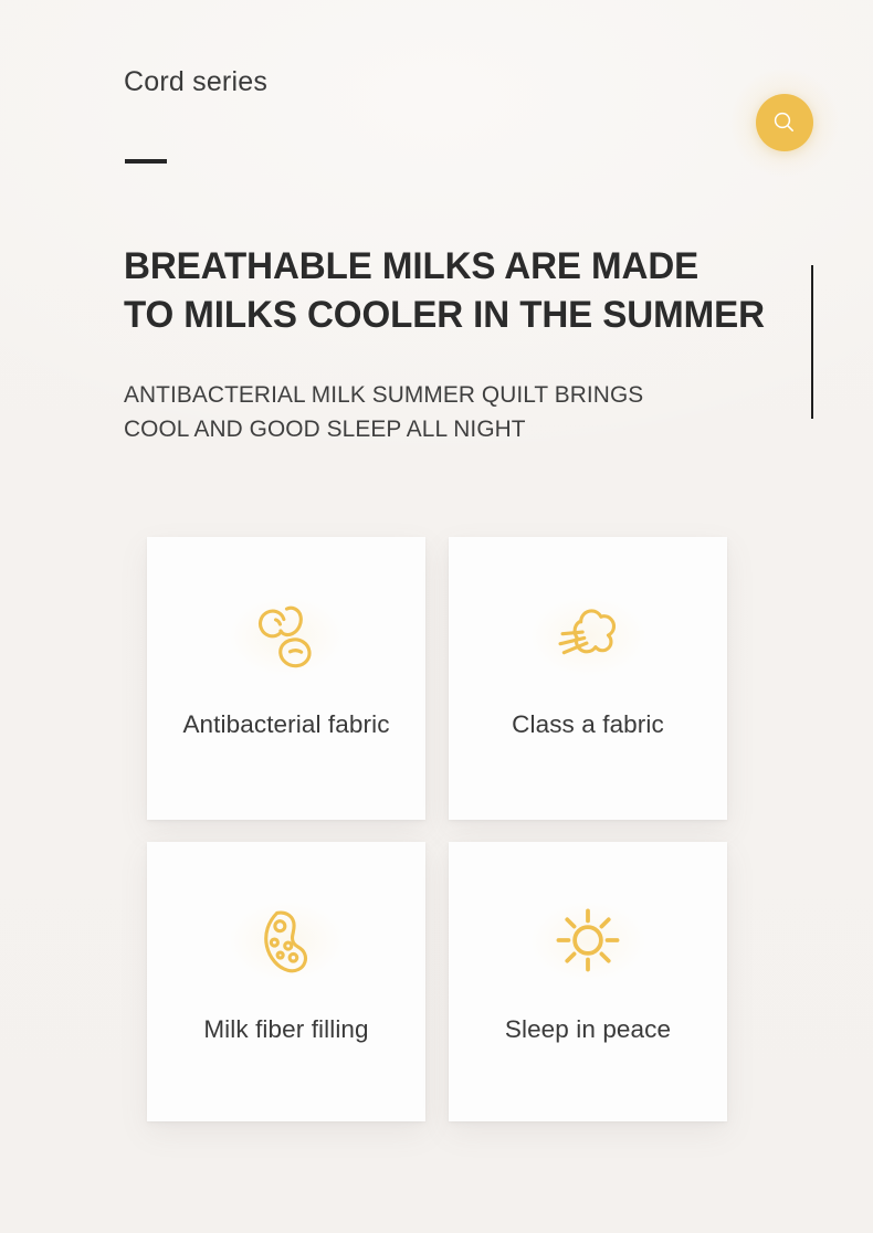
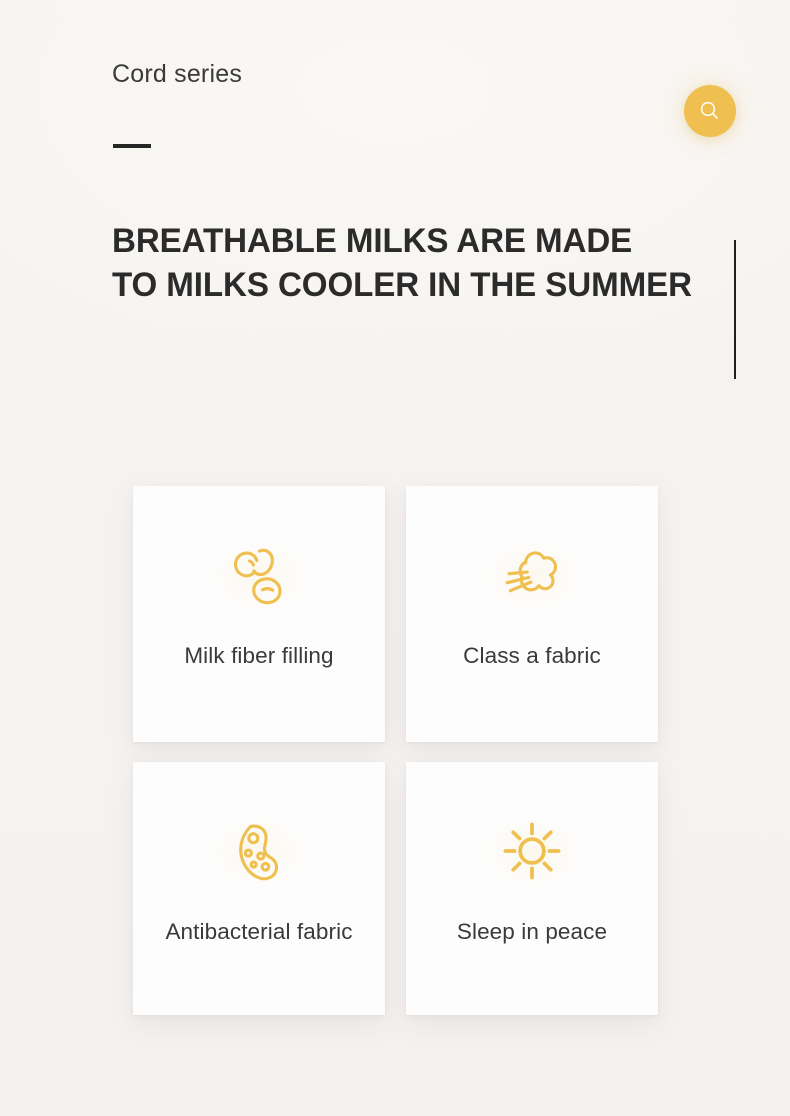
  Cord series
  BREATHABLE MILKS ARE MADE
  TO MILKS COOLER IN THE SUMMER
- ANTIBACTERIAL MILK SUMMER QUILT BRINGS
- COOL AND GOOD SLEEP ALL NIGHT
- Antibacterial fabric
+ Milk fiber filling
  Class a fabric
- Milk fiber filling
+ Antibacterial fabric
  Sleep in peace
